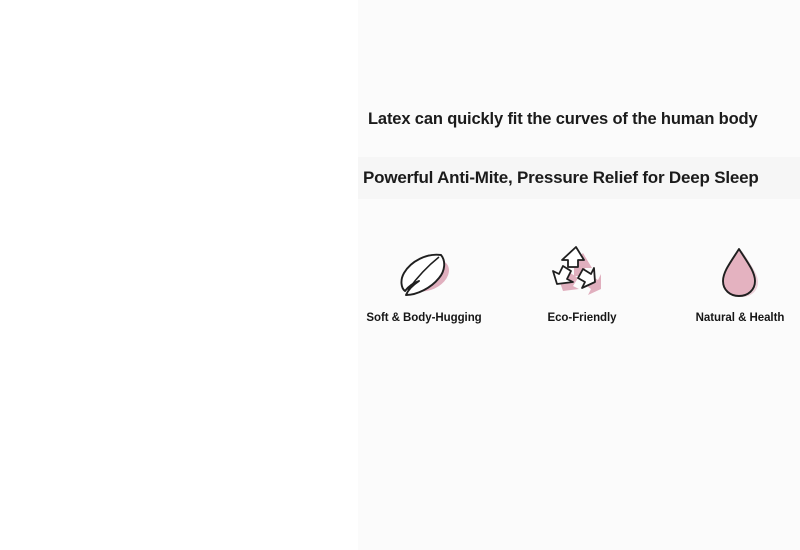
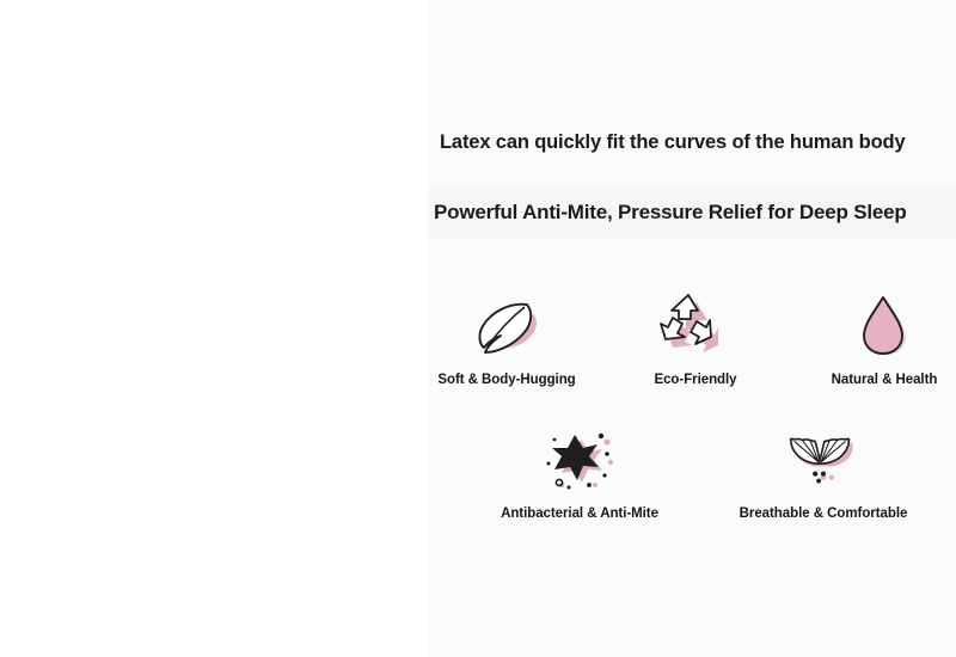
  Latex can quickly fit the curves of the human body
  Powerful Anti-Mite, Pressure Relief for Deep Sleep
  Soft & Body-Hugging
  Eco-Friendly
  Natural & Health
+ Antibacterial & Anti-Mite
+ Breathable & Comfortable
